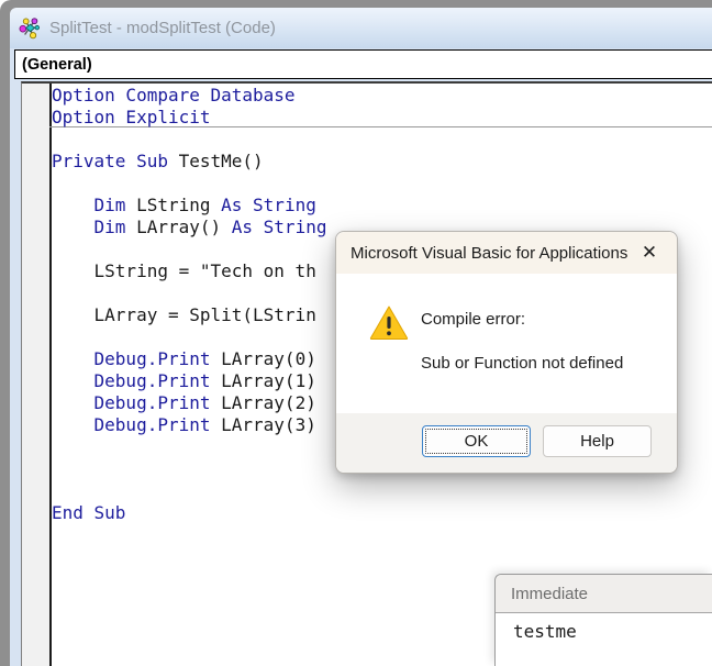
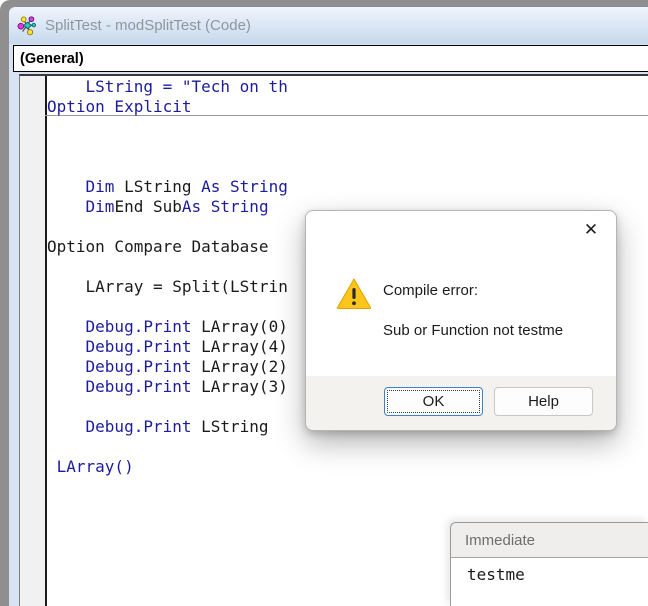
  SplitTest - modSplitTest (Code)
  (General)
- Option Compare Database
+ LString = "Tech on th
  Option Explicit
- Private Sub TestMe()
  Dim LString As String
- Dim LArray() As String
+ DimEnd SubAs String
- LString = "Tech on th
+ Option Compare Database
  LArray = Split(LStrin
  Debug.Print LArray(0)
- Debug.Print LArray(1)
+ Debug.Print LArray(4)
  Debug.Print LArray(2)
  Debug.Print LArray(3)
+ Debug.Print LString
- End Sub
+ LArray()
- Microsoft Visual Basic for Applications
  ✕
  Compile error:
- Sub or Function not defined
+ Sub or Function not testme
  OK
  Help
  Immediate
  testme
